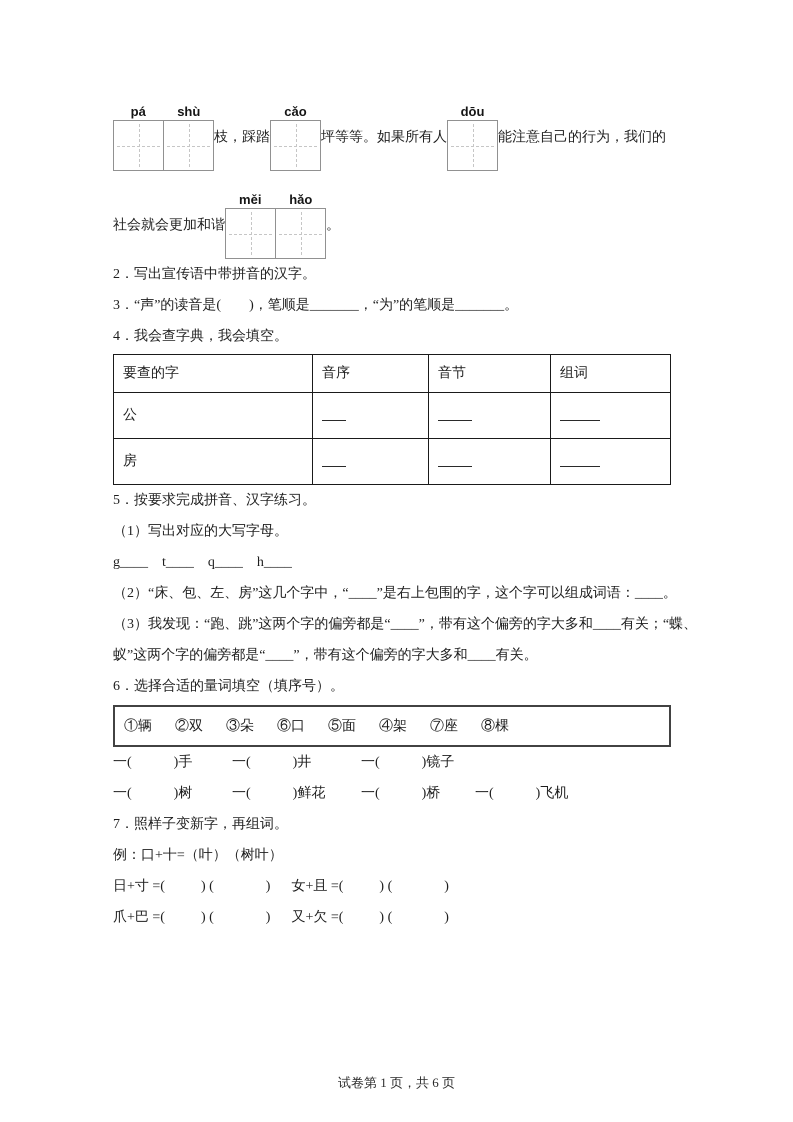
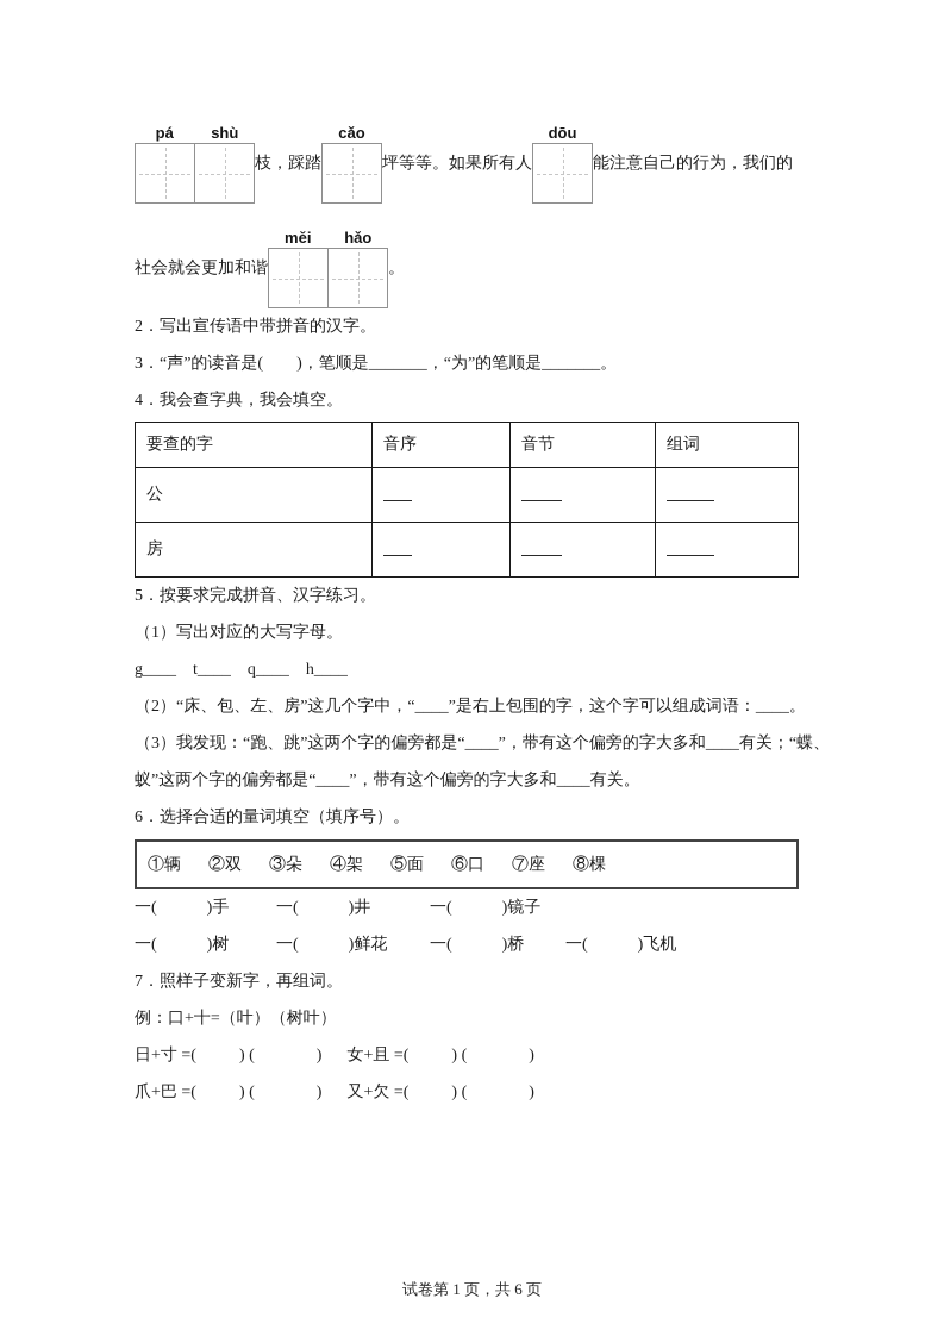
  pá
  shù
  枝，踩踏
  cǎo
  坪等等。如果所有人
  dōu
  能注意自己的行为，我们的
  社会就会更加和谐
  měi
  hǎo
  。
  2．写出宣传语中带拼音的汉字。
  3．“声”的读音是( )，笔顺是_______，“为”的笔顺是_______。
  4．我会查字典，我会填空。
  要查的字	音序	音节	组词
  公
  房
  5．按要求完成拼音、汉字练习。
  （1）写出对应的大写字母。
  g____ t____ q____ h____
  （2）“床、包、左、房”这几个字中，“____”是右上包围的字，这个字可以组成词语：____。
  （3）我发现：“跑、跳”这两个字的偏旁都是“____”，带有这个偏旁的字大多和____有关；“蝶、
  蚁”这两个字的偏旁都是“____”，带有这个偏旁的字大多和____有关。
  6．选择合适的量词填空（填序号）。
  ①辆
  ②双
  ③朵
- ⑥口
+ ④架
  ⑤面
- ④架
+ ⑥口
  ⑦座
  ⑧棵
  一( )手
  一( )井
  一( )镜子
  一( )树
  一( )鲜花
  一( )桥
  一( )飞机
  7．照样子变新字，再组词。
  例：口+十=（叶）（树叶）
  日+寸 =( ) ( )
  女+且 =( ) ( )
  爪+巴 =( ) ( )
  又+欠 =( ) ( )
  试卷第 1 页，共 6 页
